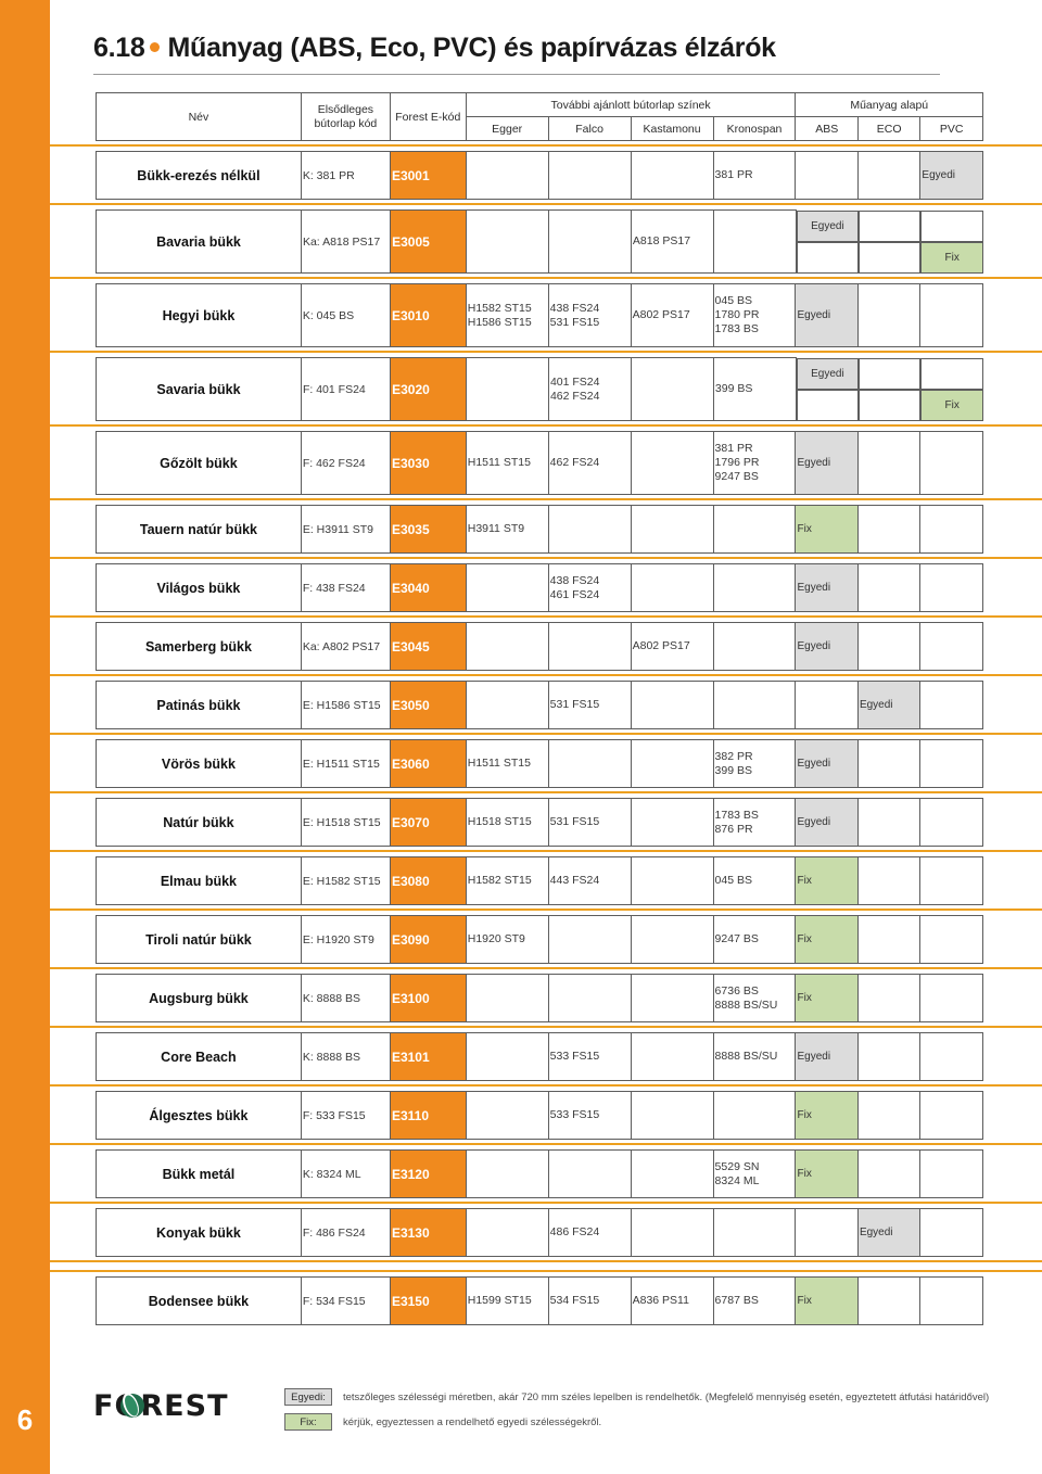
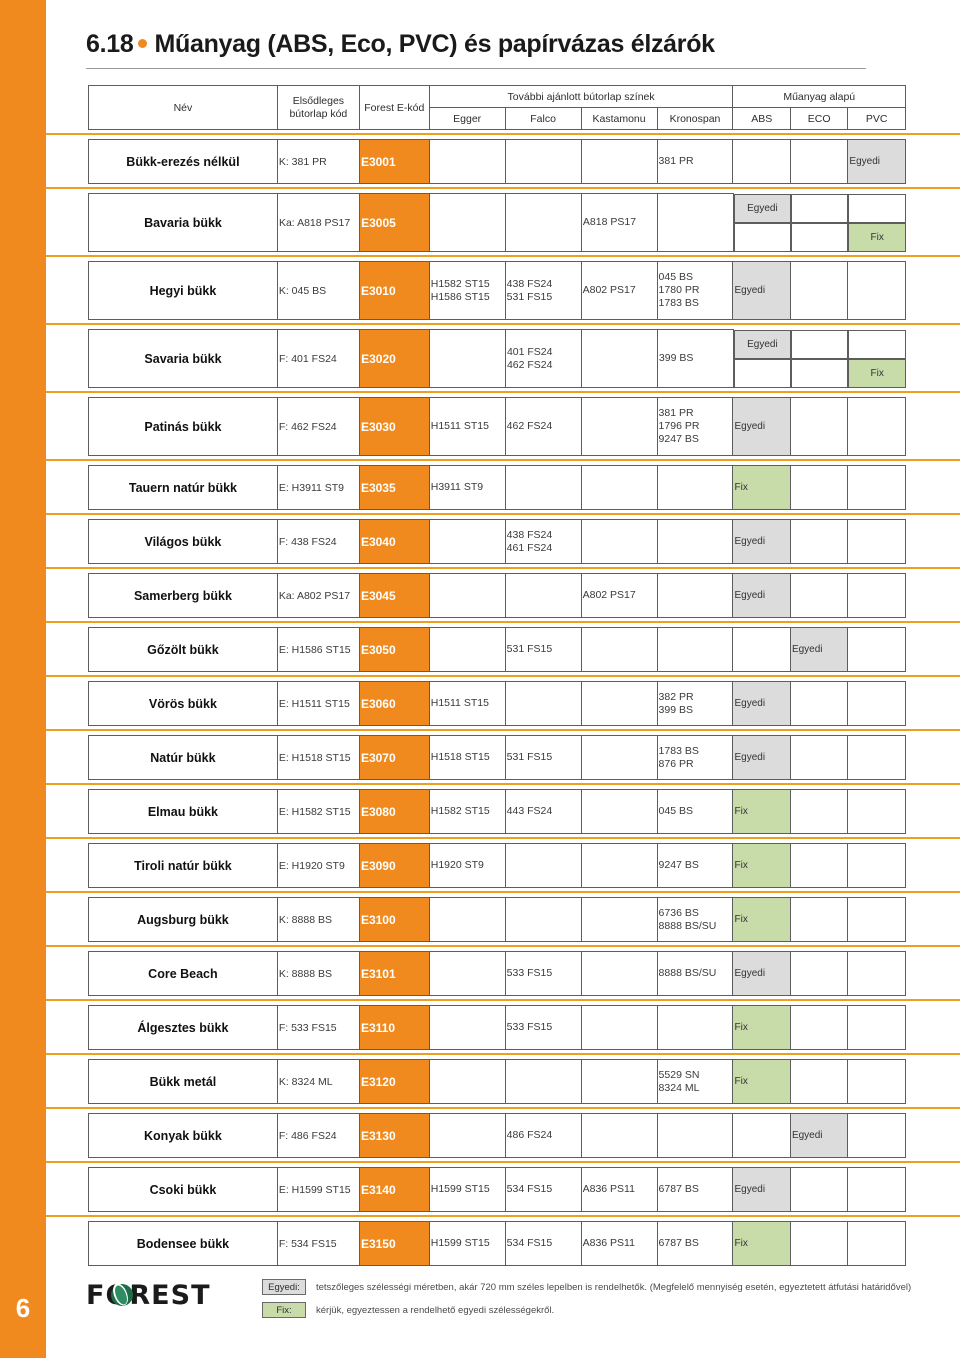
  6
  6.18 Műanyag (ABS, Eco, PVC) és papírvázas élzárók
  Név	Elsődleges bútorlap kód	Forest E-kód	További ajánlott bútorlap színek	Műanyag alapú
  Egger	Falco	Kastamonu	Kronospan	ABS	ECO	PVC
  Bükk-erezés nélkül	K: 381 PR	E3001				381 PR			Egyedi
  Bavaria bükk	Ka: A818 PS17	E3005			A818 PS17		Egyedi		Fix
  Hegyi bükk	K: 045 BS	E3010	H1582 ST15H1586 ST15	438 FS24531 FS15	A802 PS17	045 BS1780 PR1783 BS	Egyedi
  Savaria bükk	F: 401 FS24	E3020		401 FS24462 FS24		399 BS	Egyedi		Fix
- Gőzölt bükk	F: 462 FS24	E3030	H1511 ST15	462 FS24		381 PR1796 PR9247 BS	Egyedi
+ Patinás bükk	F: 462 FS24	E3030	H1511 ST15	462 FS24		381 PR1796 PR9247 BS	Egyedi
  Tauern natúr bükk	E: H3911 ST9	E3035	H3911 ST9				Fix
  Világos bükk	F: 438 FS24	E3040		438 FS24461 FS24			Egyedi
  Samerberg bükk	Ka: A802 PS17	E3045			A802 PS17		Egyedi
- Patinás bükk	E: H1586 ST15	E3050		531 FS15				Egyedi
+ Gőzölt bükk	E: H1586 ST15	E3050		531 FS15				Egyedi
  Vörös bükk	E: H1511 ST15	E3060	H1511 ST15			382 PR399 BS	Egyedi
  Natúr bükk	E: H1518 ST15	E3070	H1518 ST15	531 FS15		1783 BS876 PR	Egyedi
  Elmau bükk	E: H1582 ST15	E3080	H1582 ST15	443 FS24		045 BS	Fix
  Tiroli natúr bükk	E: H1920 ST9	E3090	H1920 ST9			9247 BS	Fix
  Augsburg bükk	K: 8888 BS	E3100				6736 BS8888 BS/SU	Fix
  Core Beach	K: 8888 BS	E3101		533 FS15		8888 BS/SU	Egyedi
  Álgesztes bükk	F: 533 FS15	E3110		533 FS15			Fix
  Bükk metál	K: 8324 ML	E3120				5529 SN8324 ML	Fix
  Konyak bükk	F: 486 FS24	E3130		486 FS24				Egyedi
+ Csoki bükk	E: H1599 ST15	E3140	H1599 ST15	534 FS15	A836 PS11	6787 BS	Egyedi
  Bodensee bükk	F: 534 FS15	E3150	H1599 ST15	534 FS15	A836 PS11	6787 BS	Fix
  FREST
  Egyedi:
  tetszőleges szélességi méretben, akár 720 mm széles lepelben is rendelhetők. (Megfelelő mennyiség esetén, egyeztetett átfutási határidővel)
  Fix:
  kérjük, egyeztessen a rendelhető egyedi szélességekről.
